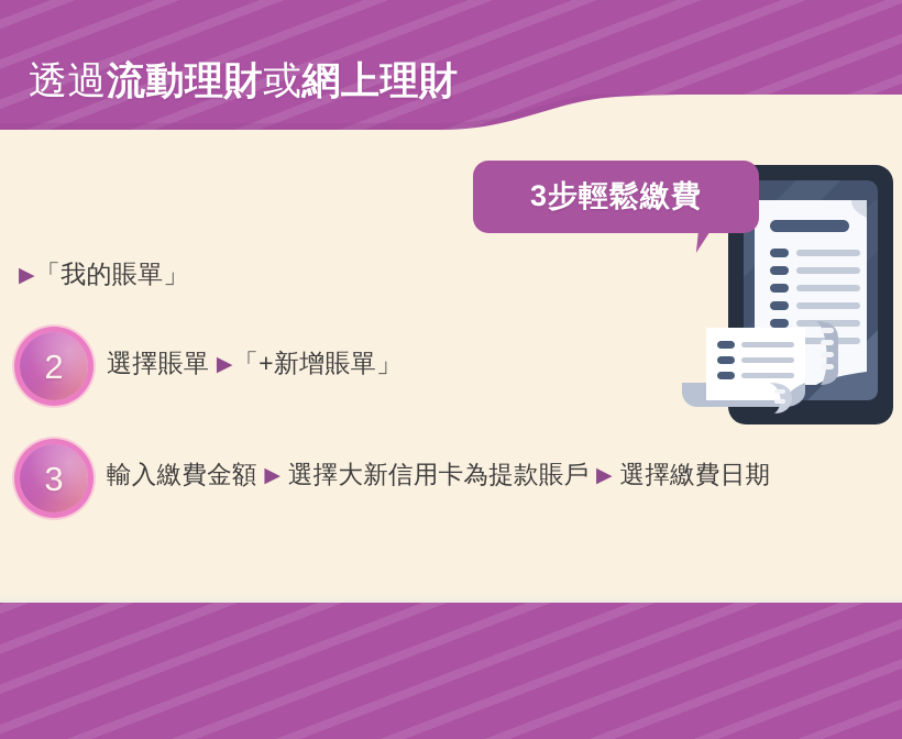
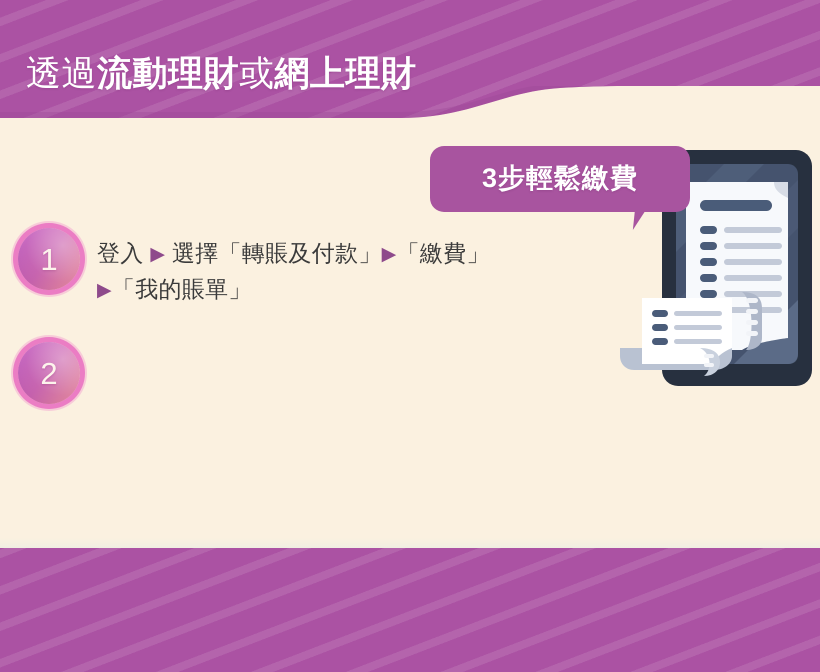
  透過流動理財或網上理財
  3步輕鬆繳費
+ 1
+ 登入 ▶ 選擇「轉賬及付款」▶「繳費」
  ▶「我的賬單」
  2
- 選擇賬單 ▶「+新增賬單」
- 3
- 輸入繳費金額 ▶ 選擇大新信用卡為提款賬戶 ▶ 選擇繳費日期
